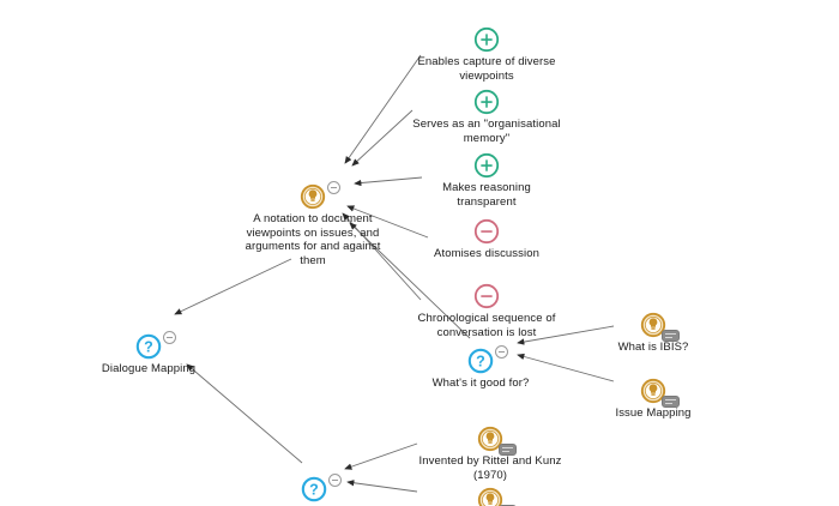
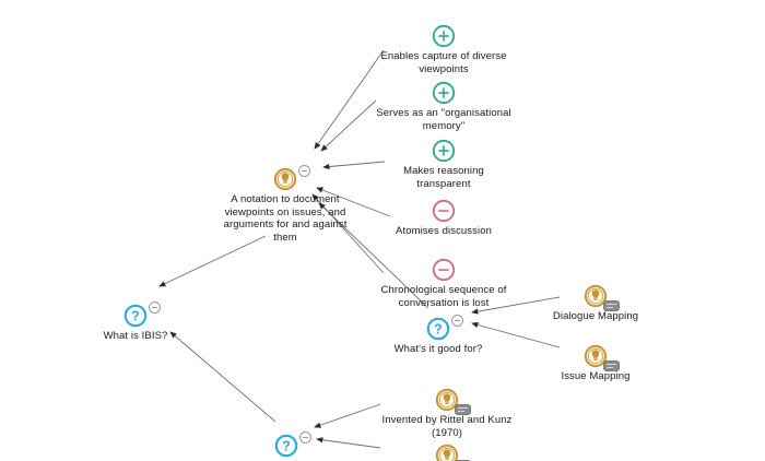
  ?
- Dialogue Mapping
+ What is IBIS?
  A notation to document
  viewpoints on issues, and
  arguments for and against
  them
  Enables capture of diverse
  viewpoints
  Serves as an "organisational
  memory"
  Makes reasoning
  transparent
  Atomises discussion
  Chronological sequence of
  conversation is lost
  ?
  What's it good for?
- What is IBIS?
+ Dialogue Mapping
  Issue Mapping
  ?
  Invented by Rittel and Kunz
  (1970)
